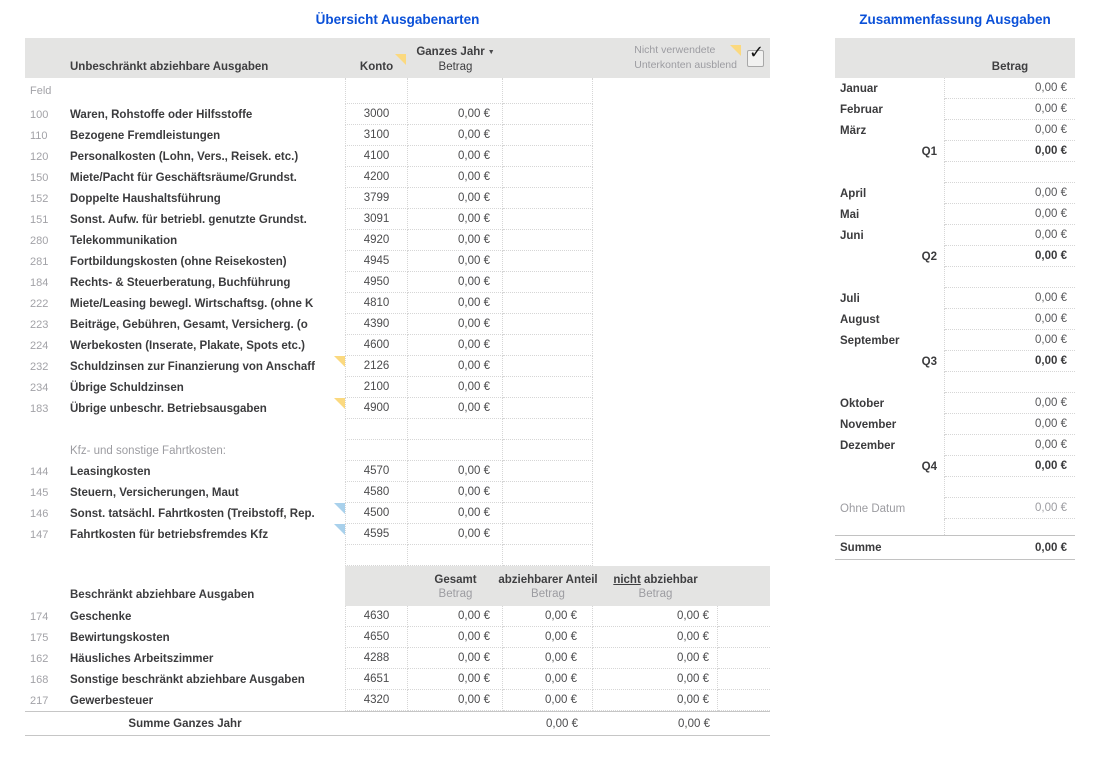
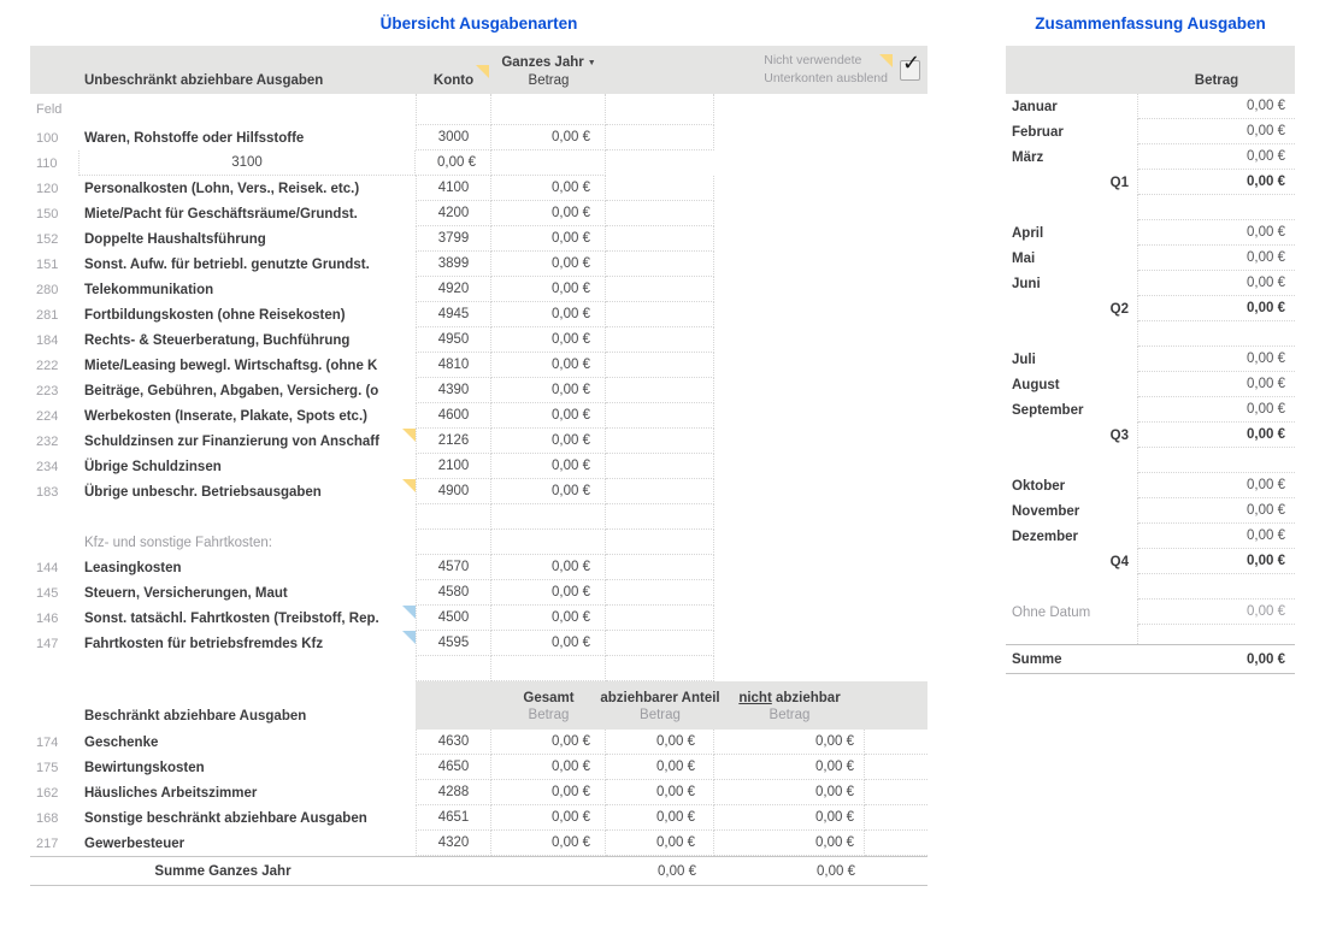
  Übersicht Ausgabenarten
  Zusammenfassung Ausgaben
  Unbeschränkt abziehbare Ausgaben
  Konto
  Ganzes Jahr
  Betrag
  Nicht verwendete
  Unterkonten ausblend
  ✓
  Feld
  100
  Waren, Rohstoffe oder Hilfsstoffe
  3000
  0,00 €
  110
- Bezogene Fremdleistungen
  3100
  0,00 €
  120
  Personalkosten (Lohn, Vers., Reisek. etc.)
  4100
  0,00 €
  150
  Miete/Pacht für Geschäftsräume/Grundst.
  4200
  0,00 €
  152
  Doppelte Haushaltsführung
  3799
  0,00 €
  151
  Sonst. Aufw. für betriebl. genutzte Grundst.
- 3091
+ 3899
  0,00 €
  280
  Telekommunikation
  4920
  0,00 €
  281
  Fortbildungskosten (ohne Reisekosten)
  4945
  0,00 €
  184
  Rechts- & Steuerberatung, Buchführung
  4950
  0,00 €
  222
  Miete/Leasing bewegl. Wirtschaftsg. (ohne K
  4810
  0,00 €
  223
- Beiträge, Gebühren, Gesamt, Versicherg. (o
+ Beiträge, Gebühren, Abgaben, Versicherg. (o
  4390
  0,00 €
  224
  Werbekosten (Inserate, Plakate, Spots etc.)
  4600
  0,00 €
  232
  Schuldzinsen zur Finanzierung von Anschaff
  2126
  0,00 €
  234
  Übrige Schuldzinsen
  2100
  0,00 €
  183
  Übrige unbeschr. Betriebsausgaben
  4900
  0,00 €
  Kfz- und sonstige Fahrtkosten:
  144
  Leasingkosten
  4570
  0,00 €
  145
  Steuern, Versicherungen, Maut
  4580
  0,00 €
  146
  Sonst. tatsächl. Fahrtkosten (Treibstoff, Rep.
  4500
  0,00 €
  147
  Fahrtkosten für betriebsfremdes Kfz
  4595
  0,00 €
  Beschränkt abziehbare Ausgaben
  Gesamt
  abziehbarer Antei
  nicht abziehbar
  Betrag
  Betrag
  Betrag
  174
  Geschenke
  4630
  0,00 €
  0,00 €
  0,00 €
  175
  Bewirtungskosten
  4650
  0,00 €
  0,00 €
  0,00 €
  162
  Häusliches Arbeitszimmer
  4288
  0,00 €
  0,00 €
  0,00 €
  168
  Sonstige beschränkt abziehbare Ausgaben
  4651
  0,00 €
  0,00 €
  0,00 €
  217
  Gewerbesteuer
  4320
  0,00 €
  0,00 €
  0,00 €
  Summe Ganzes Jahr
  0,00 €
  0,00 €
  Betrag
  Januar
  0,00 €
  Februar
  0,00 €
  März
  0,00 €
  Q1
  0,00 €
  April
  0,00 €
  Mai
  0,00 €
  Juni
  0,00 €
  Q2
  0,00 €
  Juli
  0,00 €
  August
  0,00 €
  September
  0,00 €
  Q3
  0,00 €
  Oktober
  0,00 €
  November
  0,00 €
  Dezember
  0,00 €
  Q4
  0,00 €
  Ohne Datum
  0,00 €
  Summe
  0,00 €
